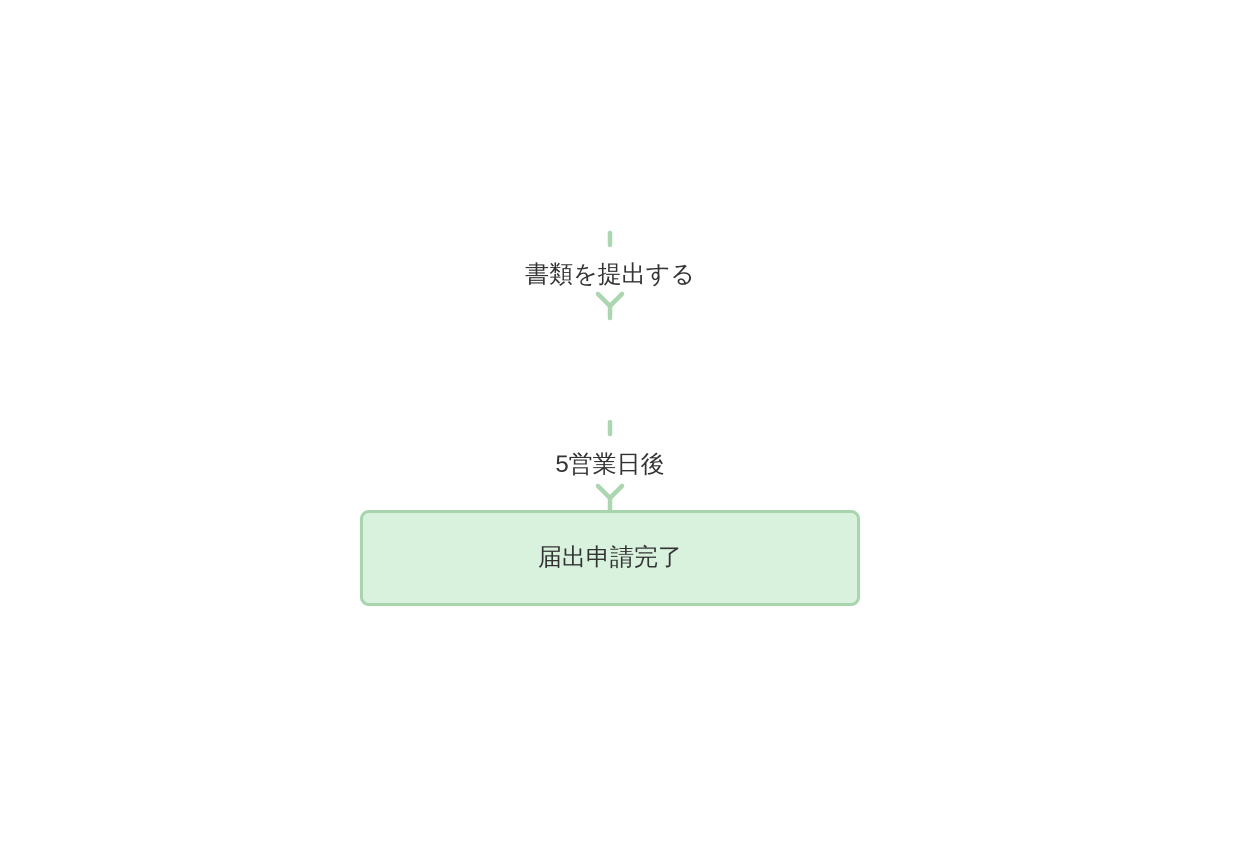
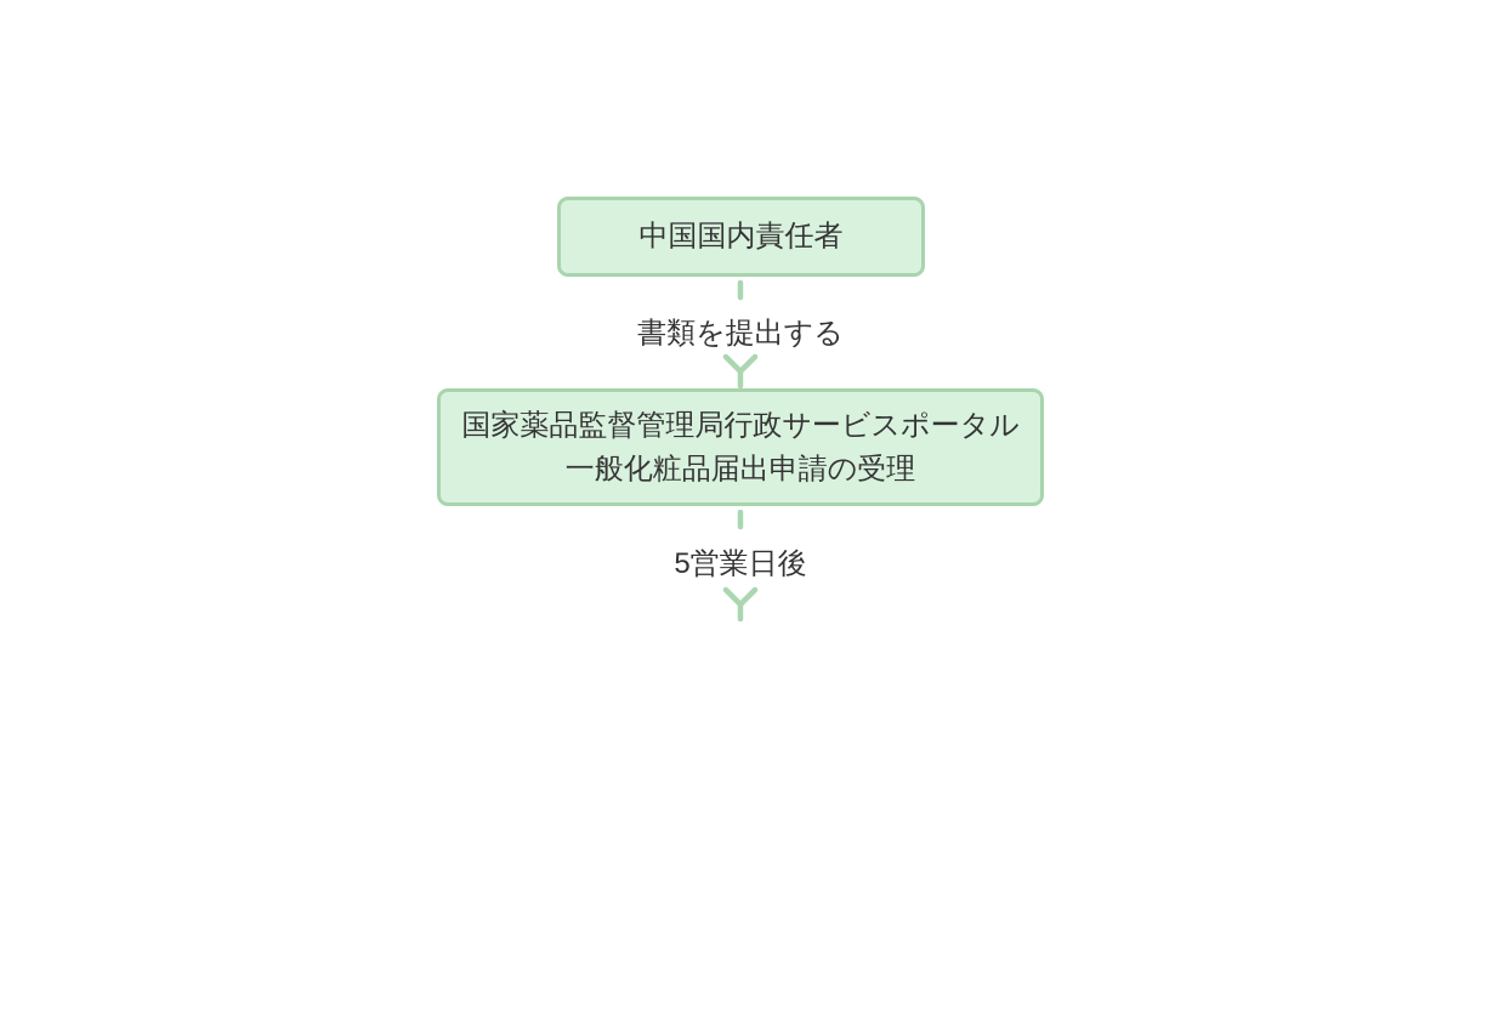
+ 中国国内責任者
  書類を提出する
+ 国家薬品監督管理局行政サービスポータル
+ 一般化粧品届出申請の受理
  5営業日後
- 届出申請完了
